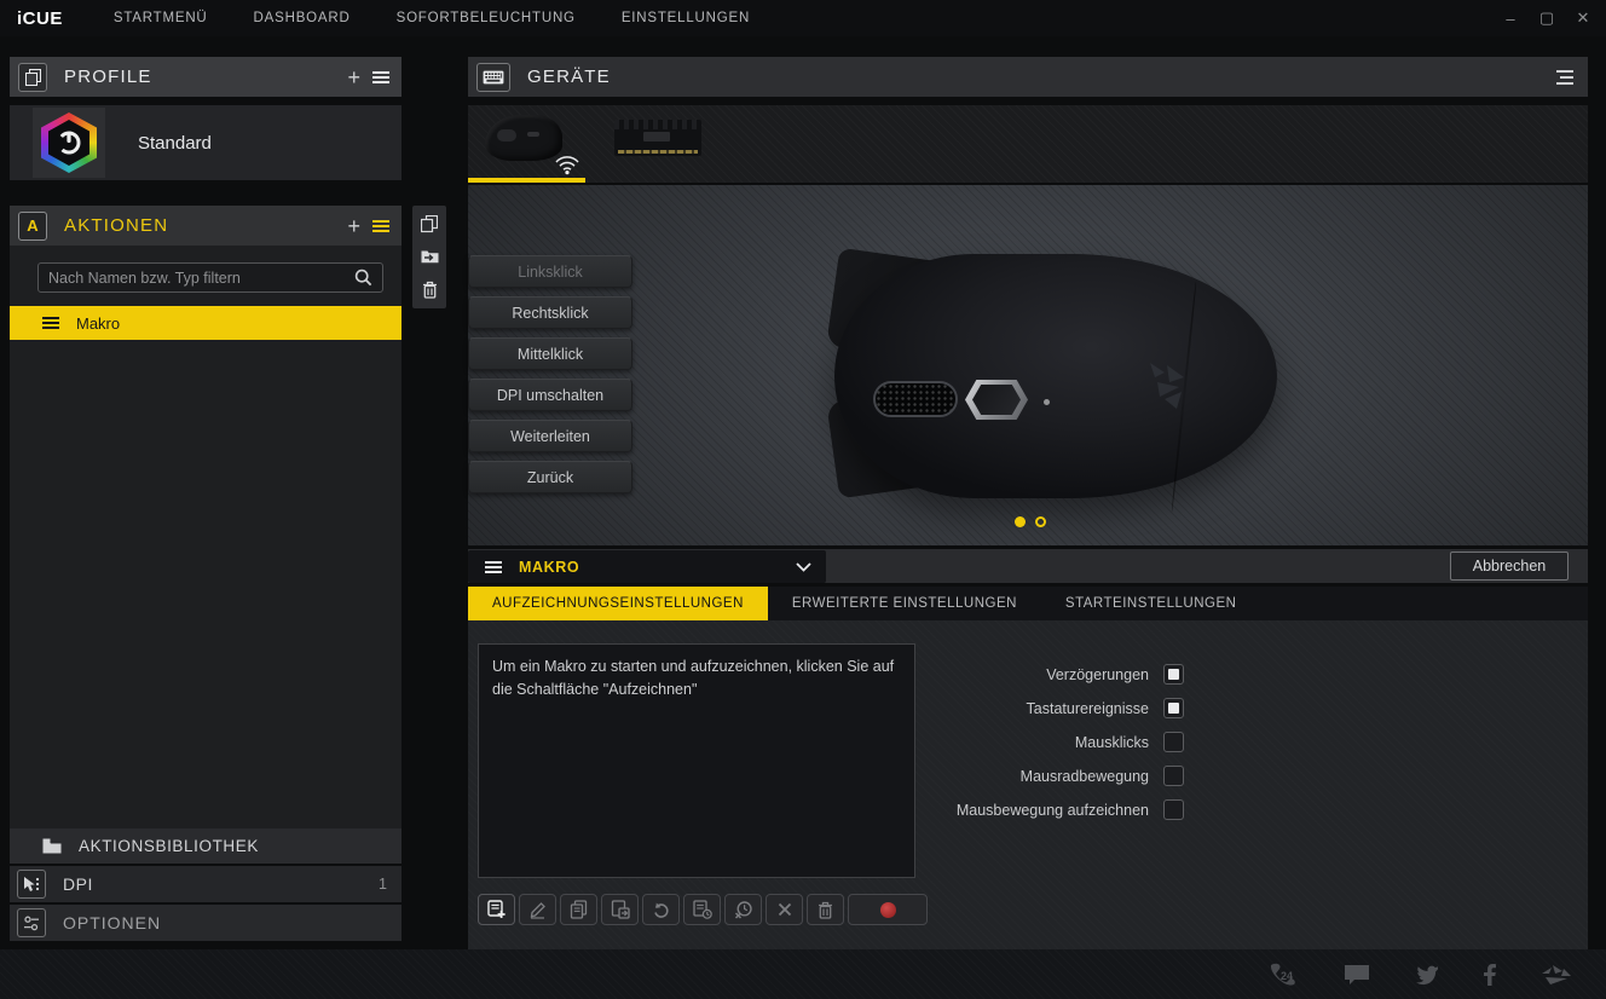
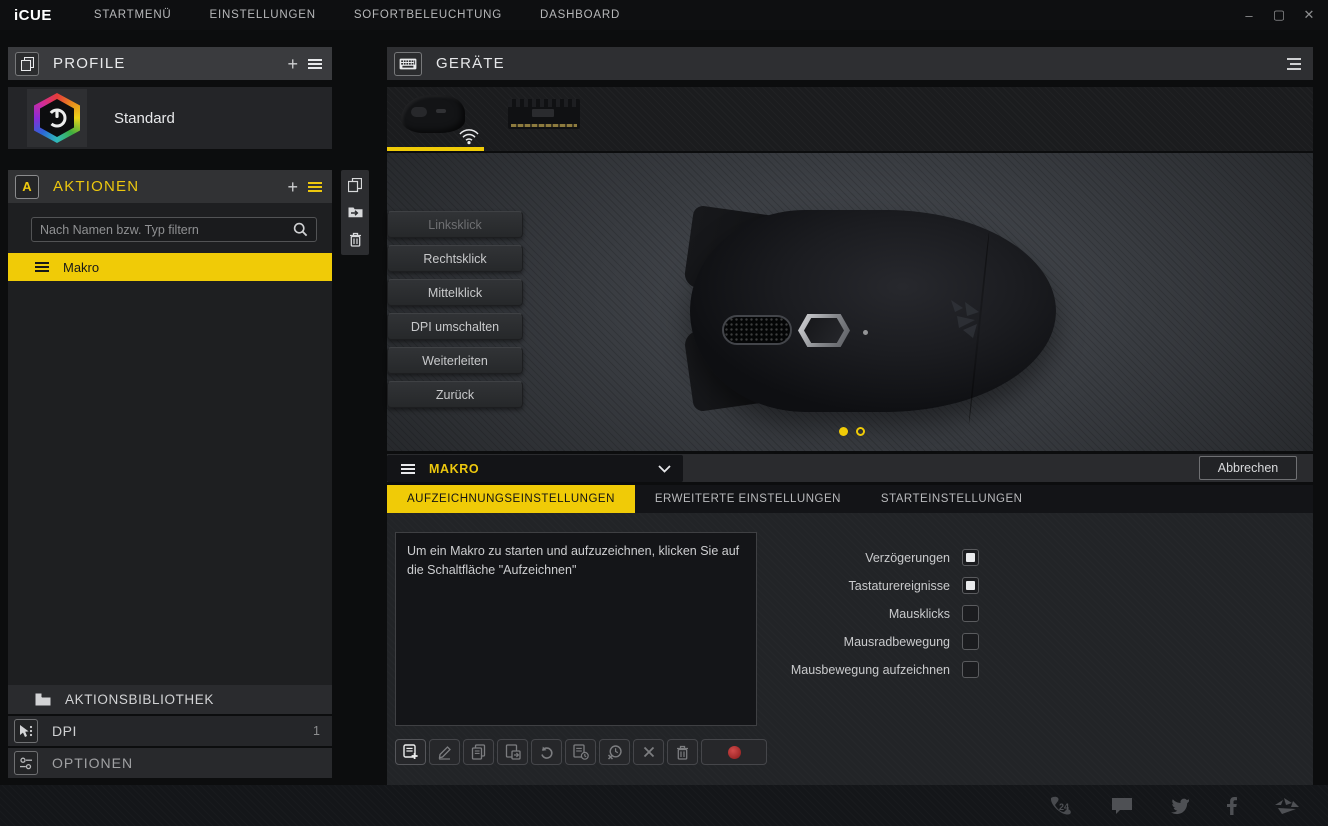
  iCUE
  STARTMENÜ
- DASHBOARD
+ EINSTELLUNGEN
  SOFORTBELEUCHTUNG
- EINSTELLUNGEN
+ DASHBOARD
  –
  ▢
  ✕
  PROFILE
  +
  Standard
  A
  AKTIONEN
  +
  Nach Namen bzw. Typ filtern
  Makro
  AKTIONSBIBLIOTHEK
  DPI
  1
  OPTIONEN
  GERÄTE
  Linksklick
  Rechtsklick
  Mittelklick
  DPI umschalten
  Weiterleiten
  Zurück
  MAKRO
  Abbrechen
  AUFZEICHNUNGSEINSTELLUNGEN
  ERWEITERTE EINSTELLUNGEN
  STARTEINSTELLUNGEN
  Um ein Makro zu starten und aufzuzeichnen, klicken Sie auf die Schaltfläche "Aufzeichnen"
  Verzögerungen
  Tastaturereignisse
  Mausklicks
  Mausradbewegung
  Mausbewegung aufzeichnen
  24
